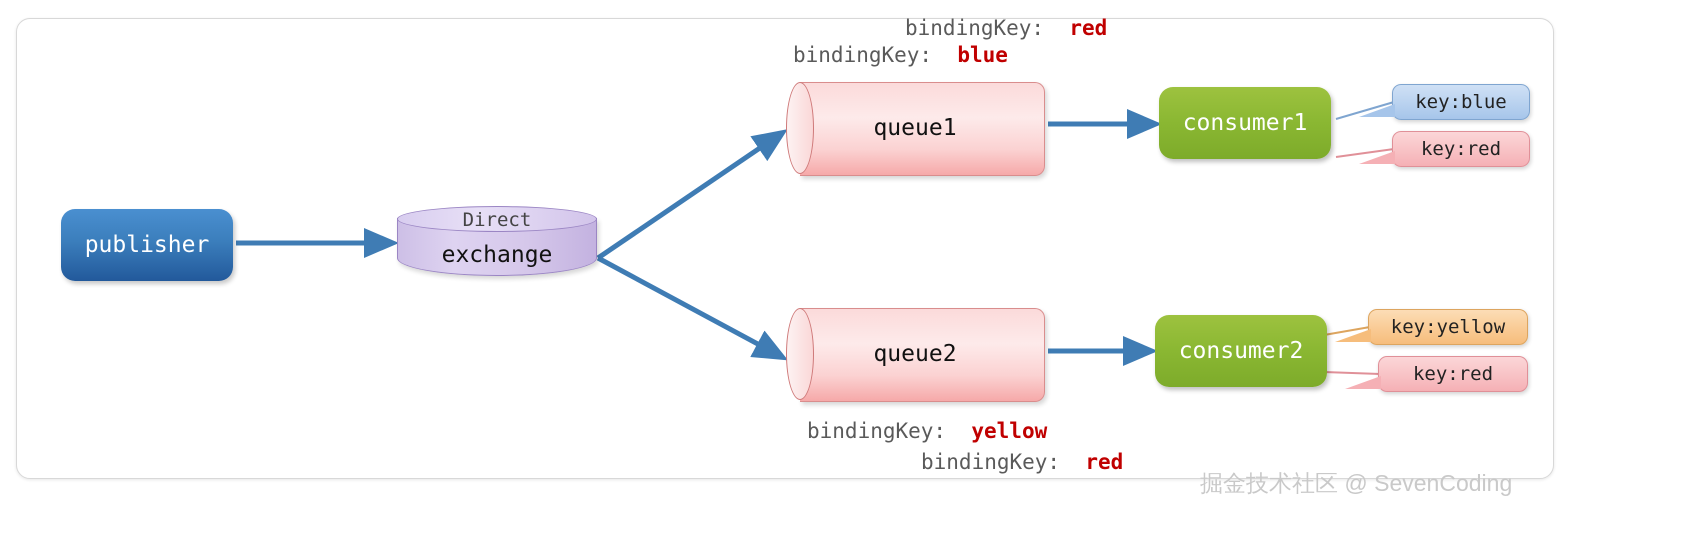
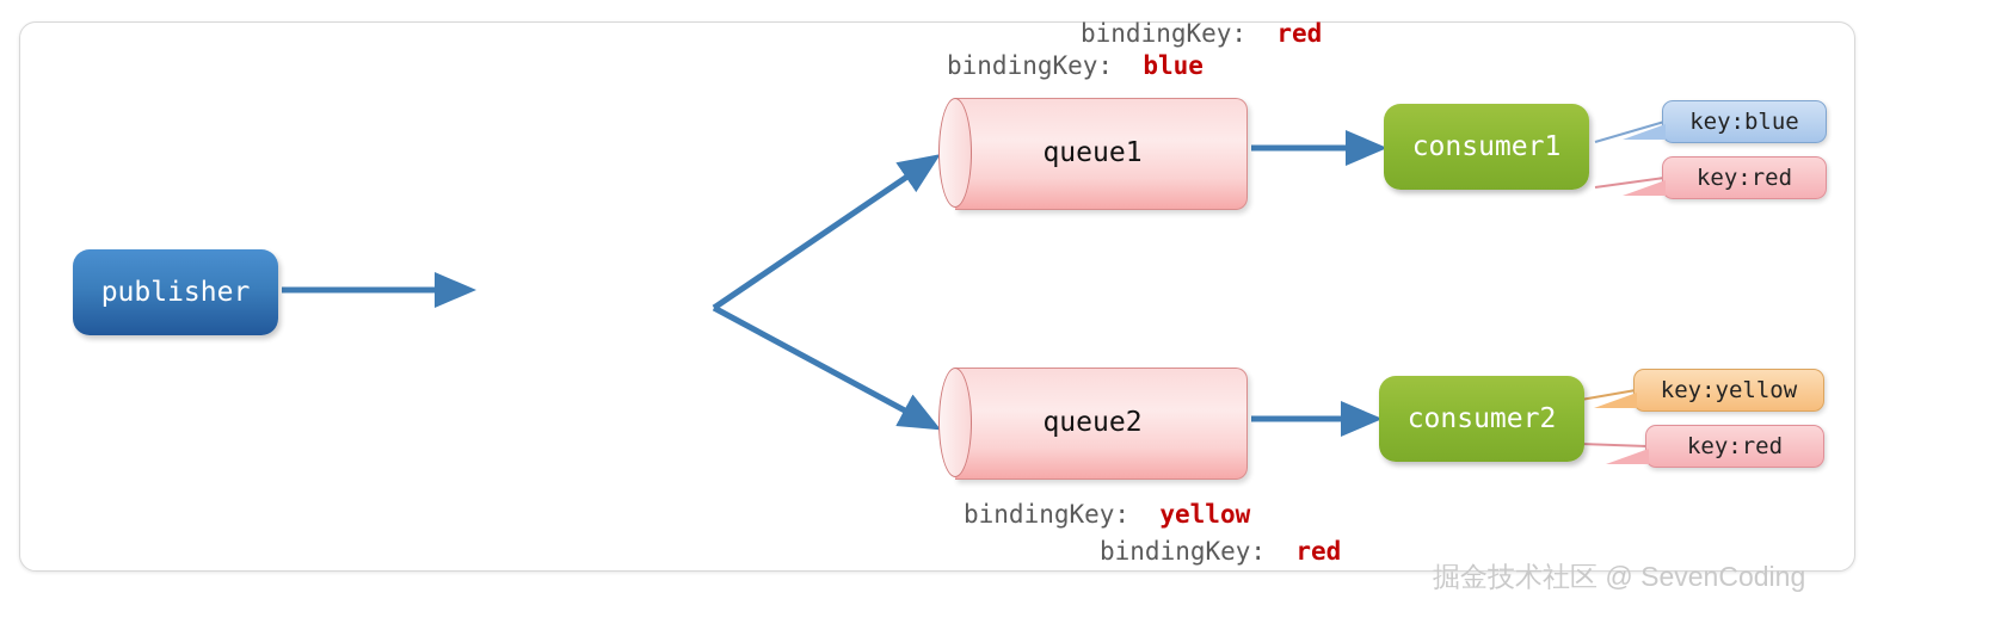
  publisher
- Direct
- exchange
  queue1
  queue2
  consumer1
  consumer2
  bindingKey: red
  bindingKey: blue
  bindingKey: yellow
  bindingKey: red
  key:blue
  key:red
  key:yellow
  key:red
  掘金技术社区 @ SevenCoding
